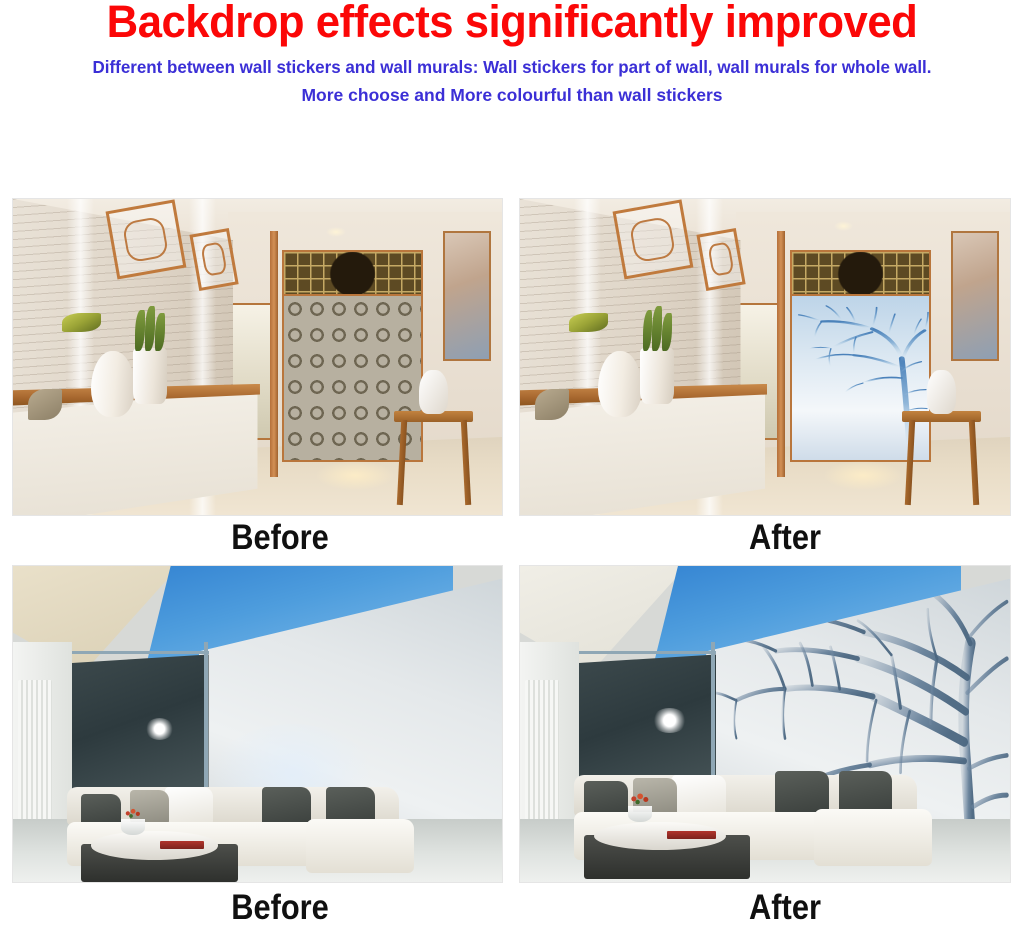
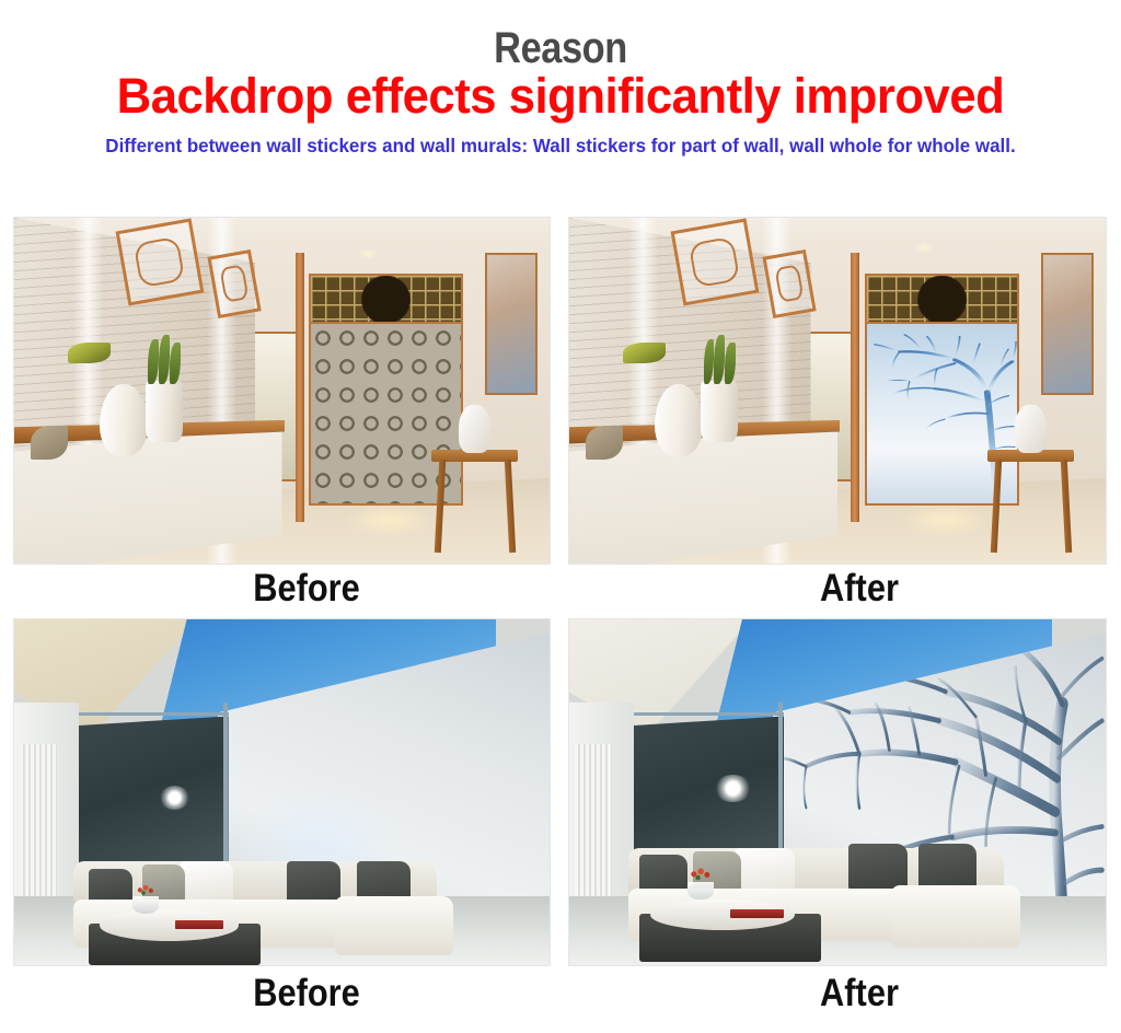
+ Reason
  Backdrop effects significantly improved
- Different between wall stickers and wall murals: Wall stickers for part of wall, wall murals for whole wall.
+ Different between wall stickers and wall murals: Wall stickers for part of wall, wall whole for whole wall.
- More choose and More colourful than wall stickers
  Before
  After
  Before
  After
